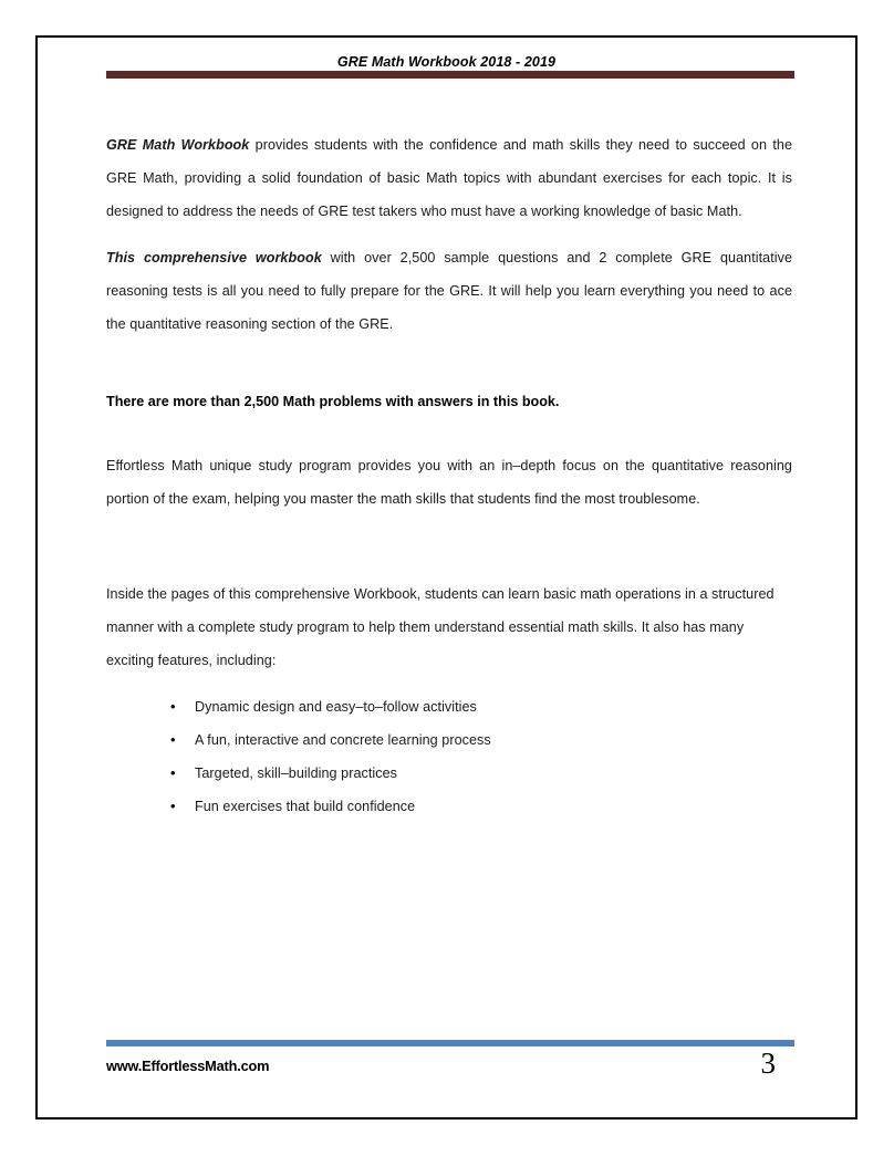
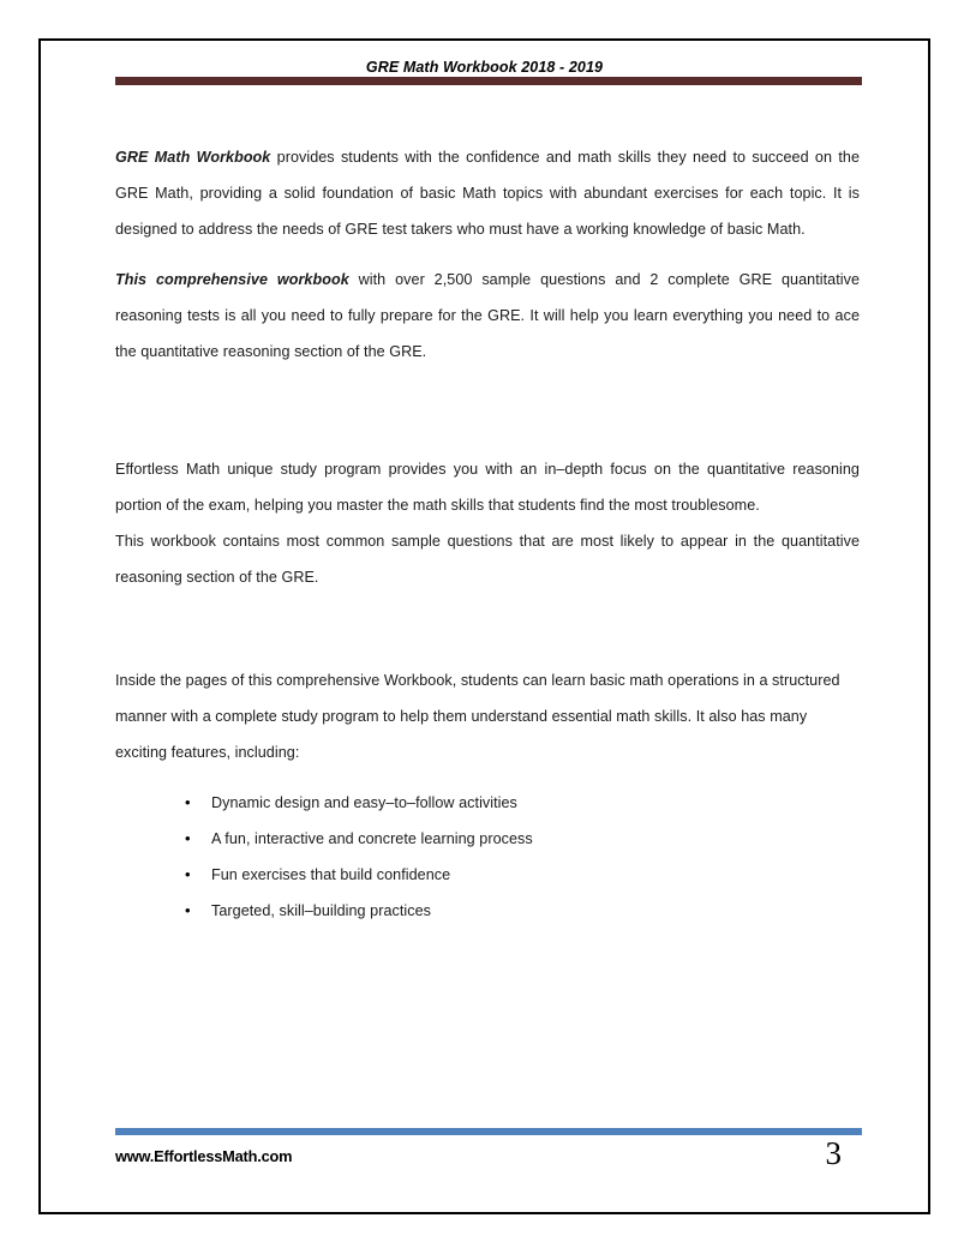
  GRE Math Workbook 2018 - 2019
  GRE Math Workbook provides students with the confidence and math skills they need to succeed on the GRE Math, providing a solid foundation of basic Math topics with abundant exercises for each topic. It is designed to address the needs of GRE test takers who must have a working knowledge of basic Math.
  This comprehensive workbook with over 2,500 sample questions and 2 complete GRE quantitative reasoning tests is all you need to fully prepare for the GRE. It will help you learn everything you need to ace the quantitative reasoning section of the GRE.
- There are more than 2,500 Math problems with answers in this book.
  Effortless Math unique study program provides you with an in–depth focus on the quantitative reasoning portion of the exam, helping you master the math skills that students find the most troublesome.
+ This workbook contains most common sample questions that are most likely to appear in the quantitative reasoning section of the GRE.
  Inside the pages of this comprehensive Workbook, students can learn basic math operations in a structured manner with a complete study program to help them understand essential math skills. It also has many exciting features, including:
  •
  Dynamic design and easy–to–follow activities
  •
  A fun, interactive and concrete learning process
  •
- Targeted, skill–building practices
+ Fun exercises that build confidence
  •
- Fun exercises that build confidence
+ Targeted, skill–building practices
  www.EffortlessMath.com
  3
